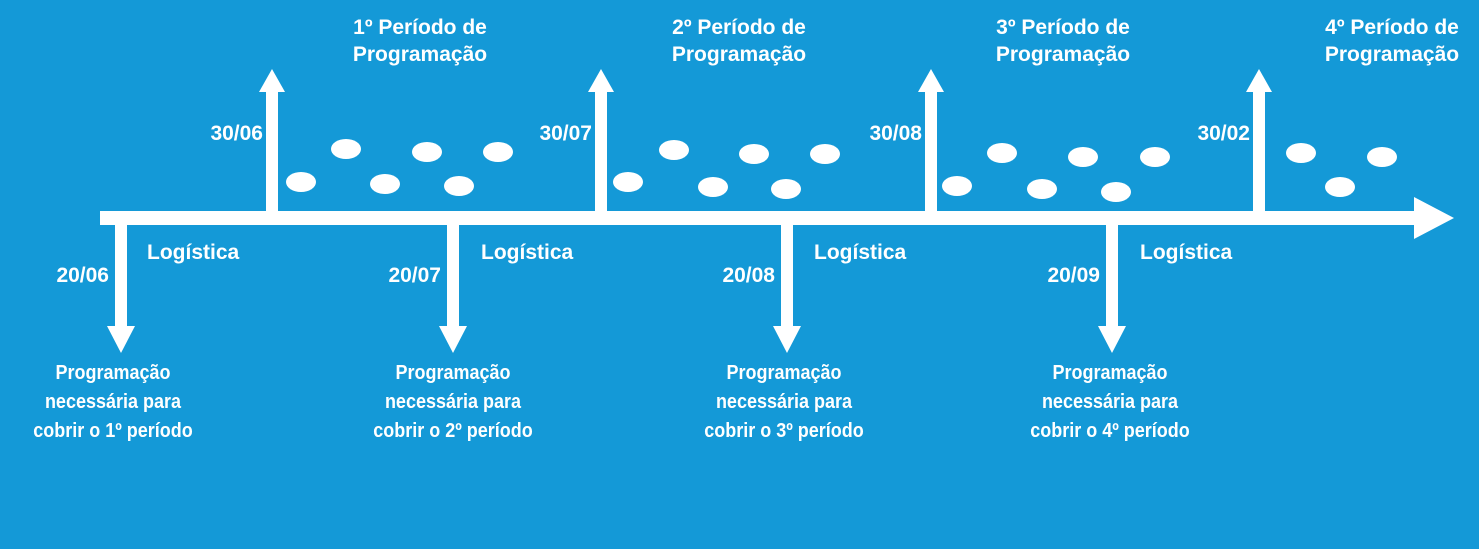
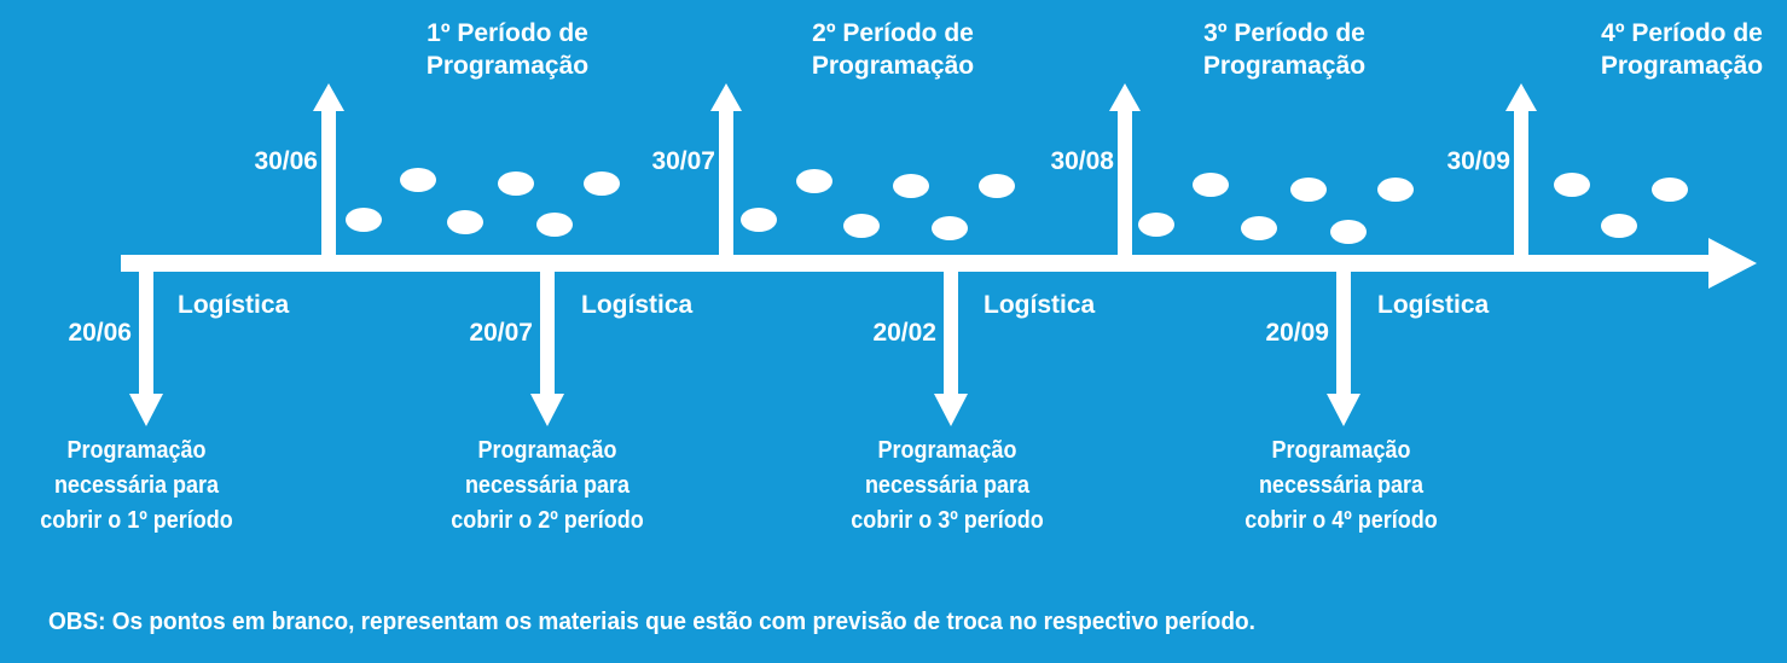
  1º Período de
  Programação
  30/06
  Logística
  20/06
  Programação
  necessária para
  cobrir o 1º período
  2º Período de
  Programação
  30/07
  Logística
  20/07
  Programação
  necessária para
  cobrir o 2º período
  3º Período de
  Programação
  30/08
  Logística
- 20/08
+ 20/02
  Programação
  necessária para
  cobrir o 3º período
  4º Período de
  Programação
- 30/02
+ 30/09
  Logística
  20/09
  Programação
  necessária para
  cobrir o 4º período
+ OBS: Os pontos em branco, representam os materiais que estão com previsão de troca no respectivo período.
